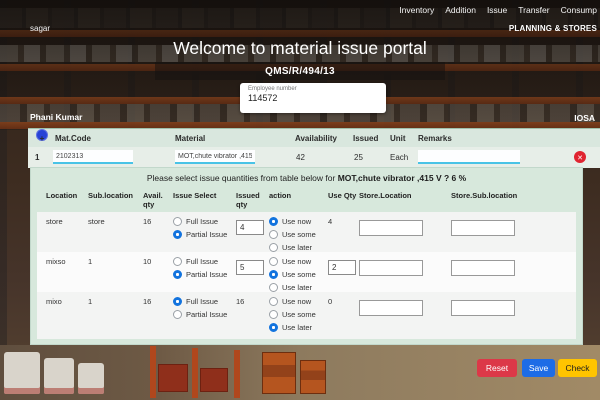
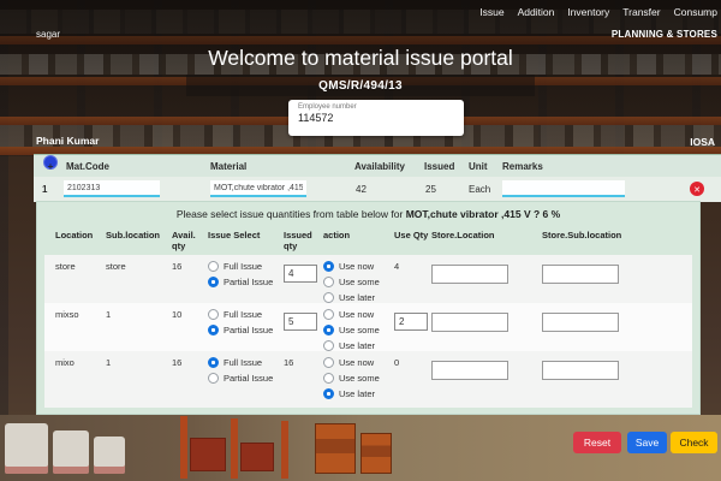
- Inventory
+ Issue
  Addition
- Issue
+ Inventory
  Transfer
  Consump
  sagar
  PLANNING & STORES
  Welcome to material issue portal
  QMS/R/494/13
  114572
  Phani Kumar
  IOSA
  Mat.Code
  Material
  Availability
  Issued
  Unit
  Remarks
  1
  2102313
  MOT,chute vibrator ,415
  42
  25
  Each
  Please select issue quantities from table below for MOT,chute vibrator ,415 V ? 6 %
  Location
  Sub.location
  Avail. qty
  Issue Select
  Issued qty
  action
  Use Qty
  Store.Location
  Store.Sub.location
  store
  store
  16
  Full Issue
  Partial Issue
  4
  Use now
  Use some
  Use later
  4
  mixso
  1
  10
  Full Issue
  Partial Issue
  5
  Use now
  Use some
  Use later
  2
  mixo
  1
  16
  Full Issue
  Partial Issue
  16
  Use now
  Use some
  Use later
  0
  Reset
  Save
  Check
